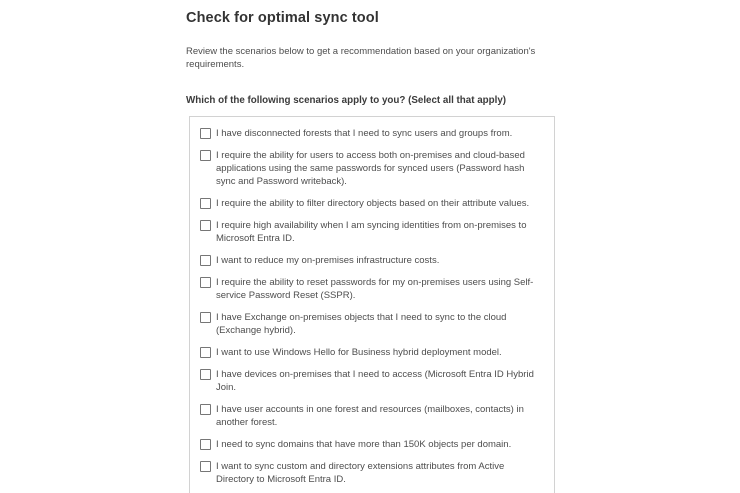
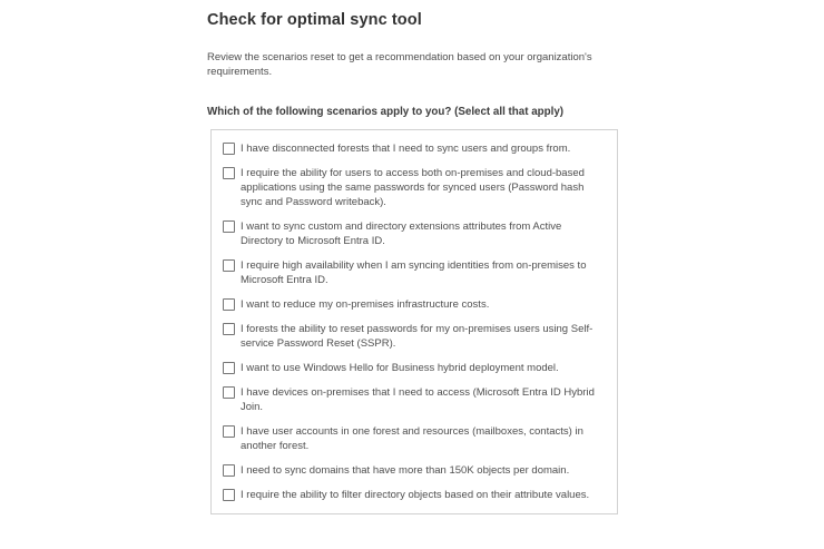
  Check for optimal sync tool
- Review the scenarios below to get a recommendation based on your organization's requirements.
+ Review the scenarios reset to get a recommendation based on your organization's requirements.
  Which of the following scenarios apply to you? (Select all that apply)
  I have disconnected forests that I need to sync users and groups from.
  I require the ability for users to access both on-premises and cloud-based applications using the same passwords for synced users (Password hash sync and Password writeback).
- I require the ability to filter directory objects based on their attribute values.
+ I want to sync custom and directory extensions attributes from Active Directory to Microsoft Entra ID.
  I require high availability when I am syncing identities from on-premises to Microsoft Entra ID.
  I want to reduce my on-premises infrastructure costs.
- I require the ability to reset passwords for my on-premises users using Self-service Password Reset (SSPR).
+ I forests the ability to reset passwords for my on-premises users using Self-service Password Reset (SSPR).
- I have Exchange on-premises objects that I need to sync to the cloud (Exchange hybrid).
  I want to use Windows Hello for Business hybrid deployment model.
  I have devices on-premises that I need to access (Microsoft Entra ID Hybrid Join.
  I have user accounts in one forest and resources (mailboxes, contacts) in another forest.
  I need to sync domains that have more than 150K objects per domain.
- I want to sync custom and directory extensions attributes from Active Directory to Microsoft Entra ID.
+ I require the ability to filter directory objects based on their attribute values.
